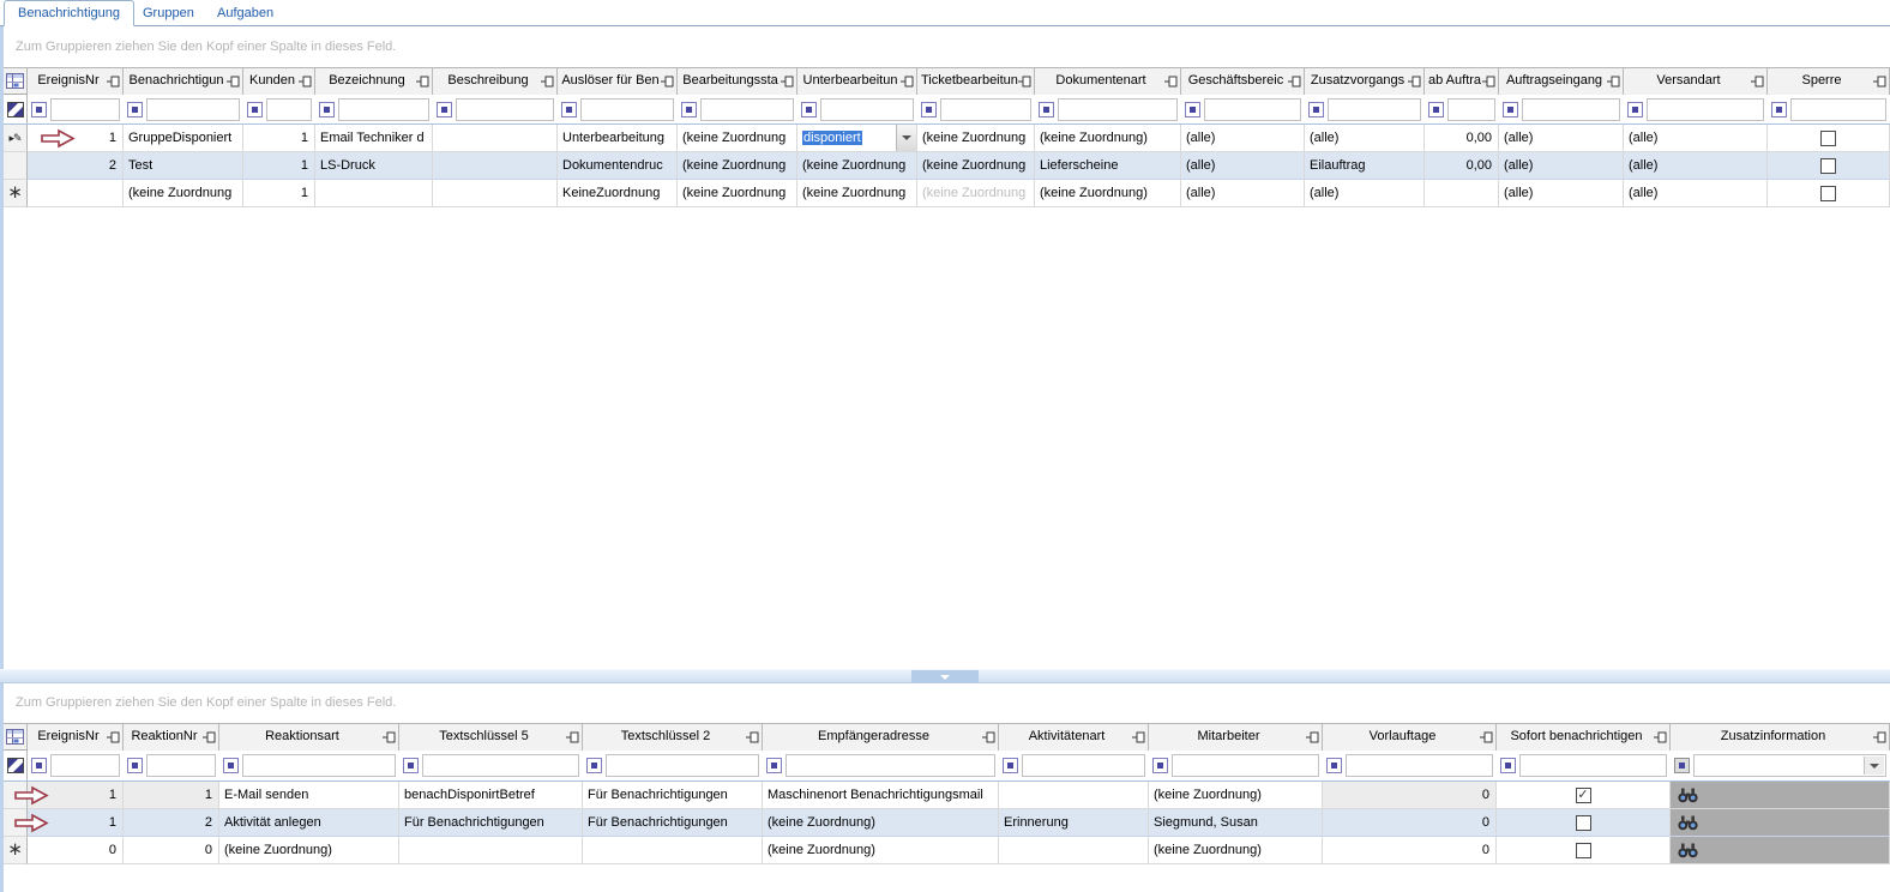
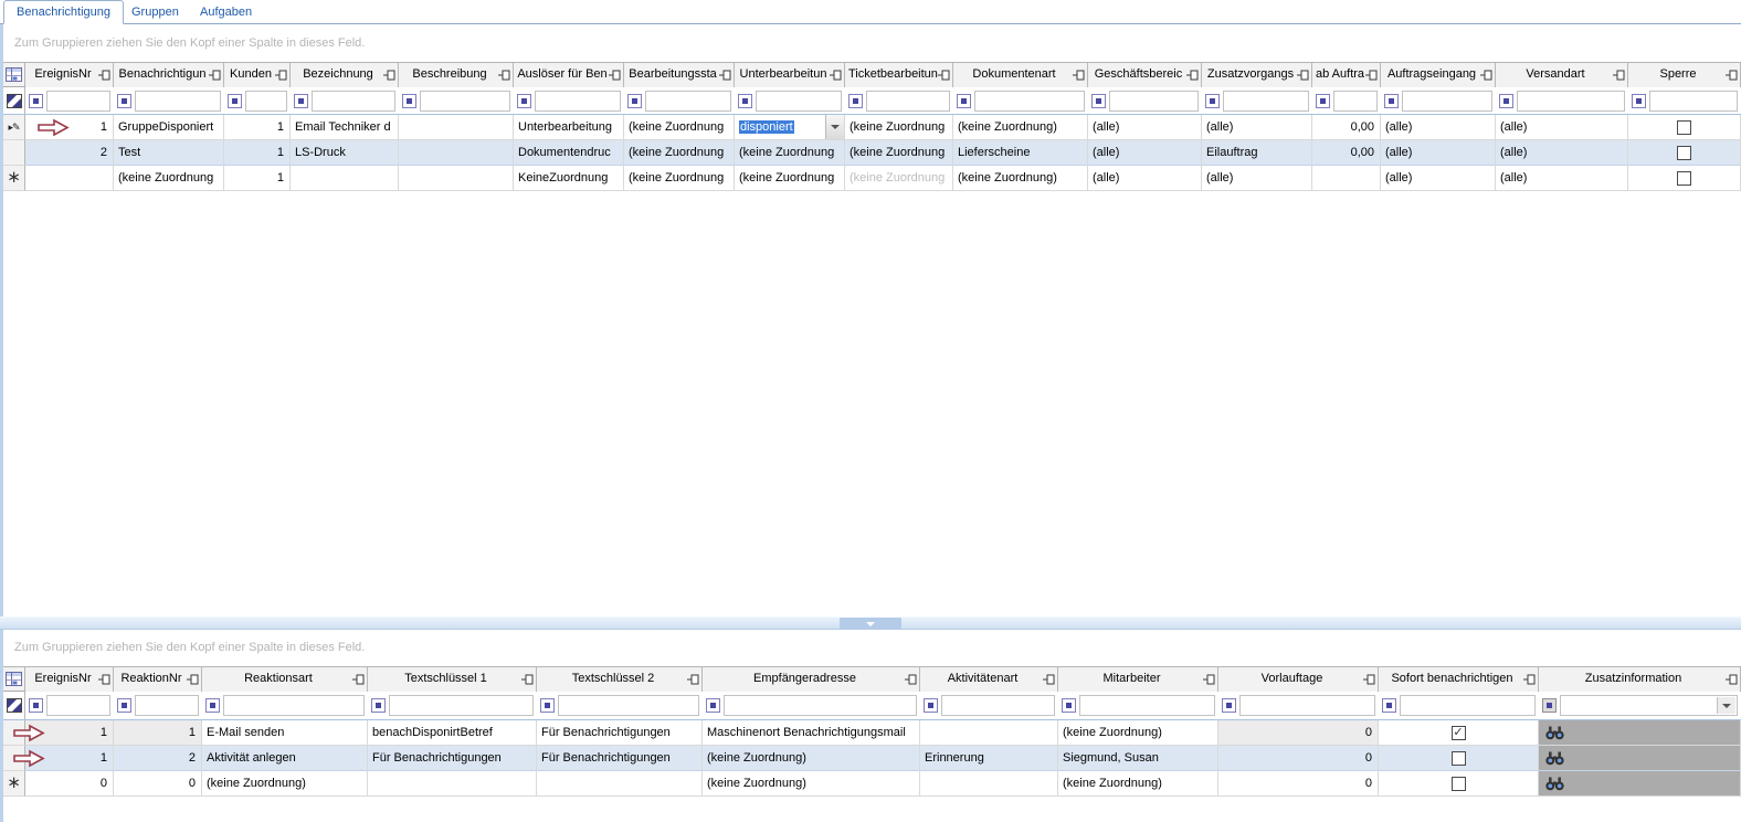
  Benachrichtigung
  Gruppen
  Aufgaben
  Zum Gruppieren ziehen Sie den Kopf einer Spalte in dieses Feld.
  EreignisNr
  Benachrichtigun
  Kunden
  Bezeichnung
  Beschreibung
  Auslöser für Ben
  Bearbeitungssta
  Unterbearbeitun
  Ticketbearbeitun
  Dokumentenart
  Geschäftsbereic
  Zusatzvorgangs
  ab Auftra
  Auftragseingang
  Versandart
  Sperre
  ▸✎
  1
  GruppeDisponiert
  1
  Email Techniker d
  Unterbearbeitung
  (keine Zuordnung
  disponiert
  (keine Zuordnung
  (keine Zuordnung)
  (alle)
  (alle)
  0,00
  (alle)
  (alle)
  2
  Test
  1
  LS-Druck
  Dokumentendruc
  (keine Zuordnung
  (keine Zuordnung
  (keine Zuordnung
  Lieferscheine
  (alle)
  Eilauftrag
  0,00
  (alle)
  (alle)
  ∗
  (keine Zuordnung
  1
  KeineZuordnung
  (keine Zuordnung
  (keine Zuordnung
  (keine Zuordnung
  (keine Zuordnung)
  (alle)
  (alle)
  (alle)
  (alle)
  Zum Gruppieren ziehen Sie den Kopf einer Spalte in dieses Feld.
  EreignisNr
  ReaktionNr
  Reaktionsart
- Textschlüssel 5
+ Textschlüssel 1
  Textschlüssel 2
  Empfängeradresse
  Aktivitätenart
  Mitarbeiter
  Vorlauftage
  Sofort benachrichtigen
  Zusatzinformation
  1
  1
  E-Mail senden
  benachDisponirtBetref
  Für Benachrichtigungen
  Maschinenort Benachrichtigungsmail
  (keine Zuordnung)
  0
  ✓
  1
  2
  Aktivität anlegen
  Für Benachrichtigungen
  Für Benachrichtigungen
  (keine Zuordnung)
  Erinnerung
  Siegmund, Susan
  0
  ∗
  0
  0
  (keine Zuordnung)
  (keine Zuordnung)
  (keine Zuordnung)
  0
